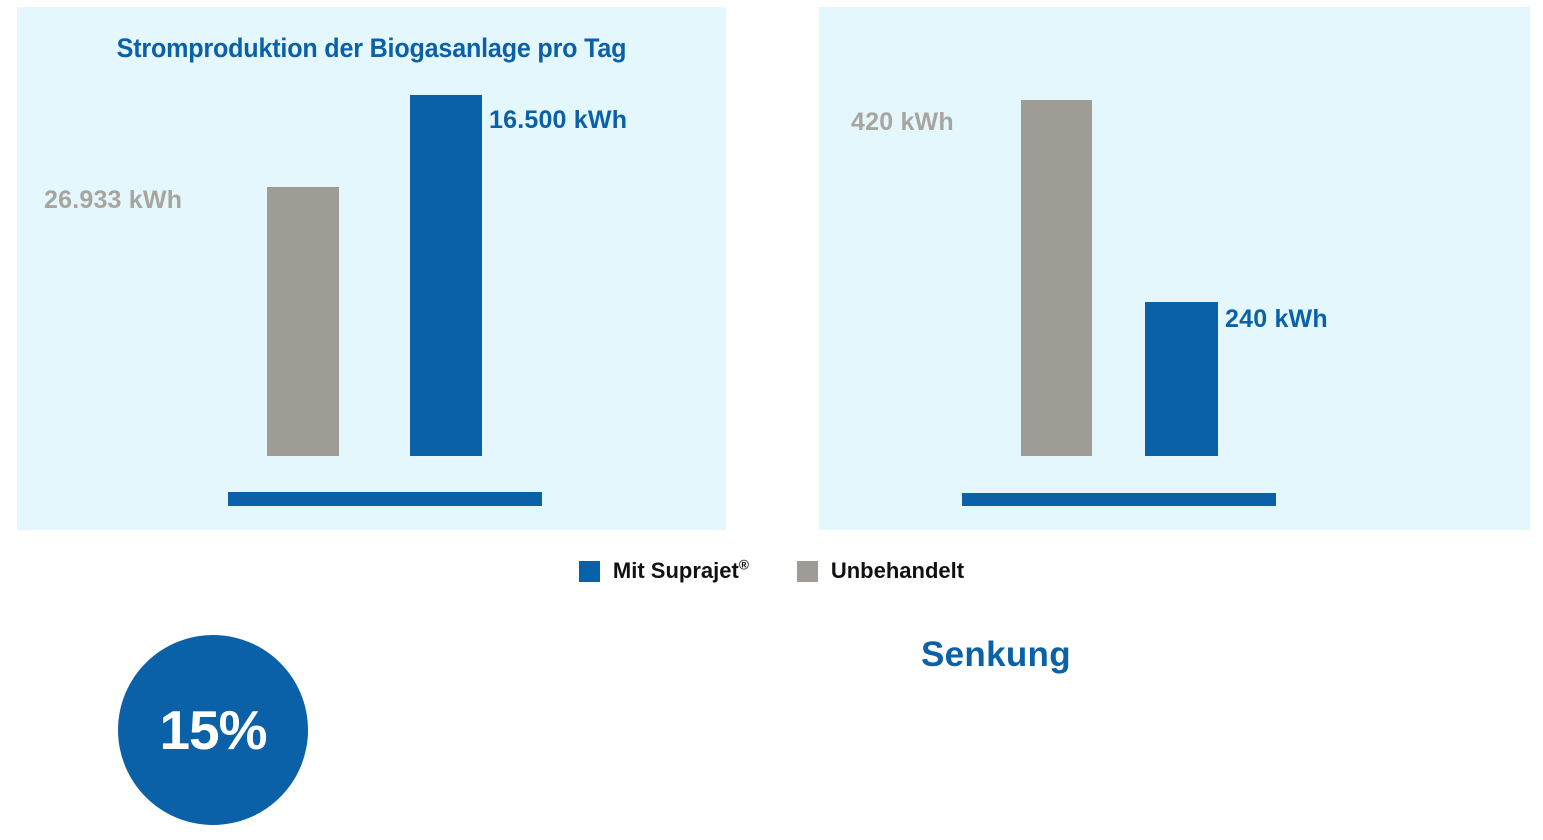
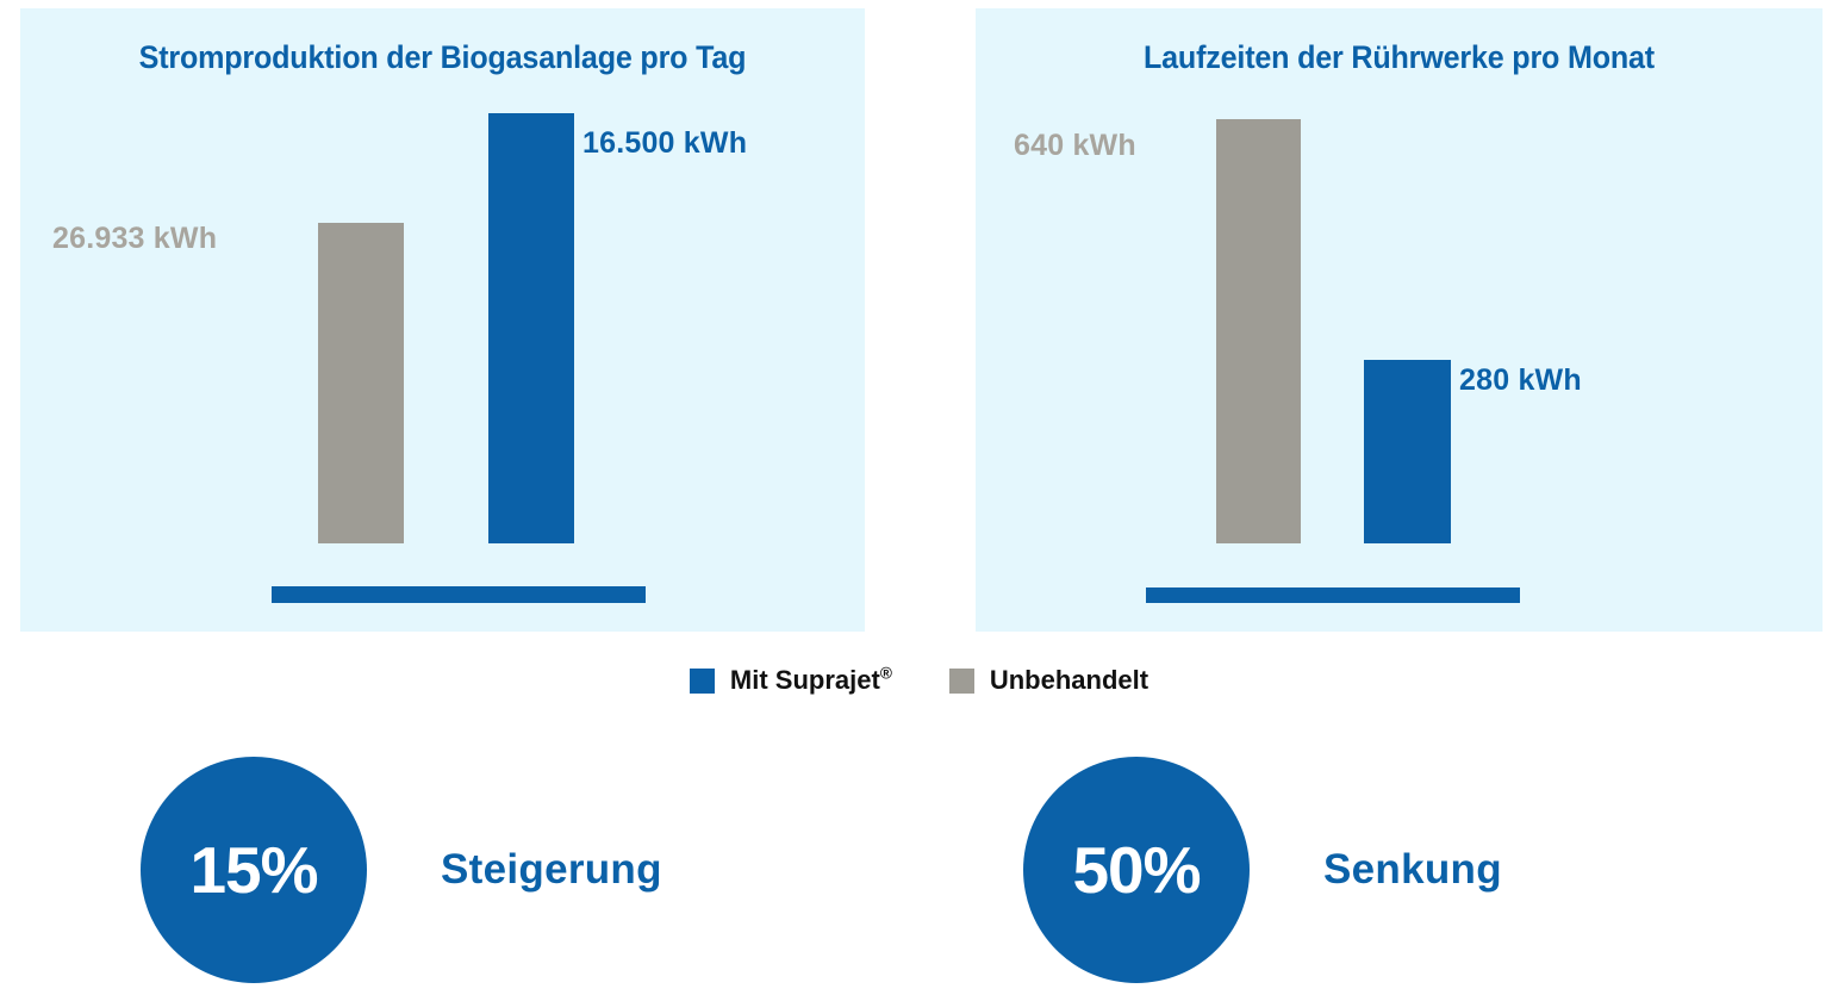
  Stromproduktion der Biogasanlage pro Tag
  26.933 kWh
  16.500 kWh
+ Laufzeiten der Rührwerke pro Monat
- 420 kWh
+ 640 kWh
- 240 kWh
+ 280 kWh
  Mit Suprajet®
  Unbehandelt
  15%
+ Steigerung
+ 50%
  Senkung
